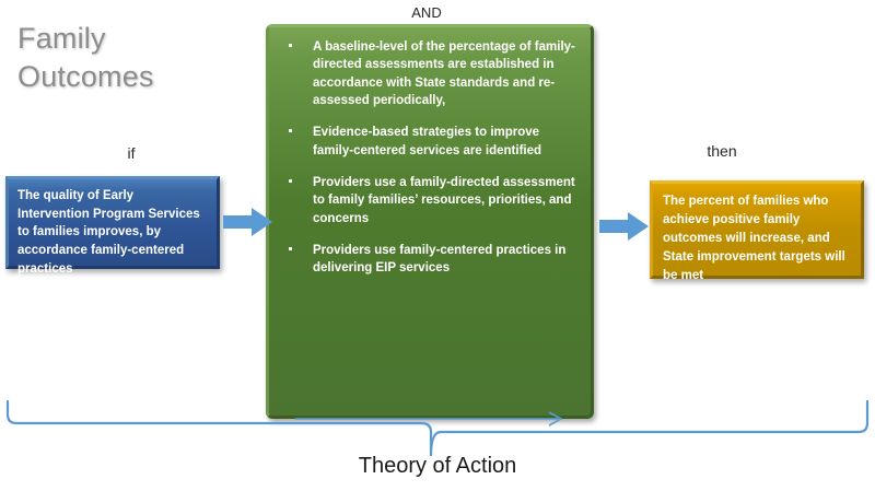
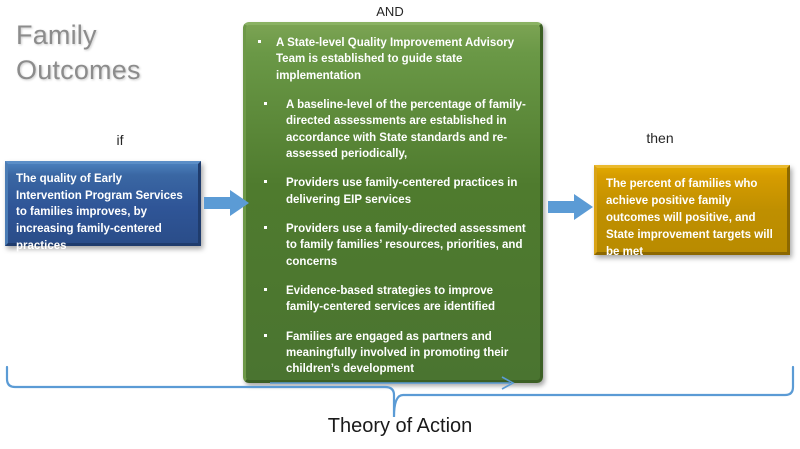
  Family Outcomes
  if
  AND
  then
- The quality of Early Intervention Program Services to families improves, by accordance family-centered practices
+ The quality of Early Intervention Program Services to families improves, by increasing family-centered practices
+ A State-level Quality Improvement Advisory Team is established to guide state implementation
  A baseline-level of the percentage of family-directed assessments are established in accordance with State standards and re-assessed periodically,
- Evidence-based strategies to improve family-centered services are identified
+ Providers use family-centered practices in delivering EIP services
  Providers use a family-directed assessment to family families’ resources, priorities, and concerns
- Providers use family-centered practices in delivering EIP services
+ Evidence-based strategies to improve family-centered services are identified
+ Families are engaged as partners and meaningfully involved in promoting their children’s development
- The percent of families who achieve positive family outcomes will increase, and State improvement targets will be met
+ The percent of families who achieve positive family outcomes will positive, and State improvement targets will be met
  Theory of Action
